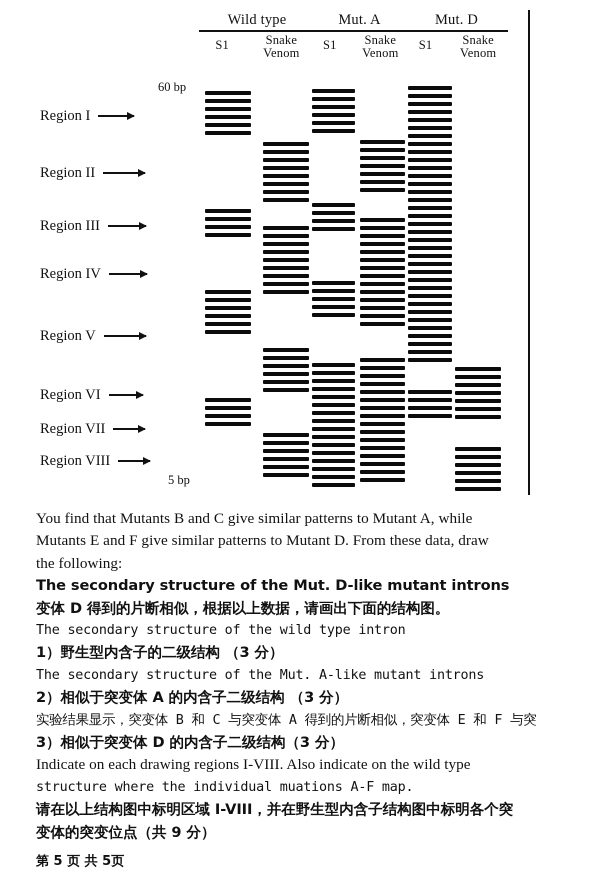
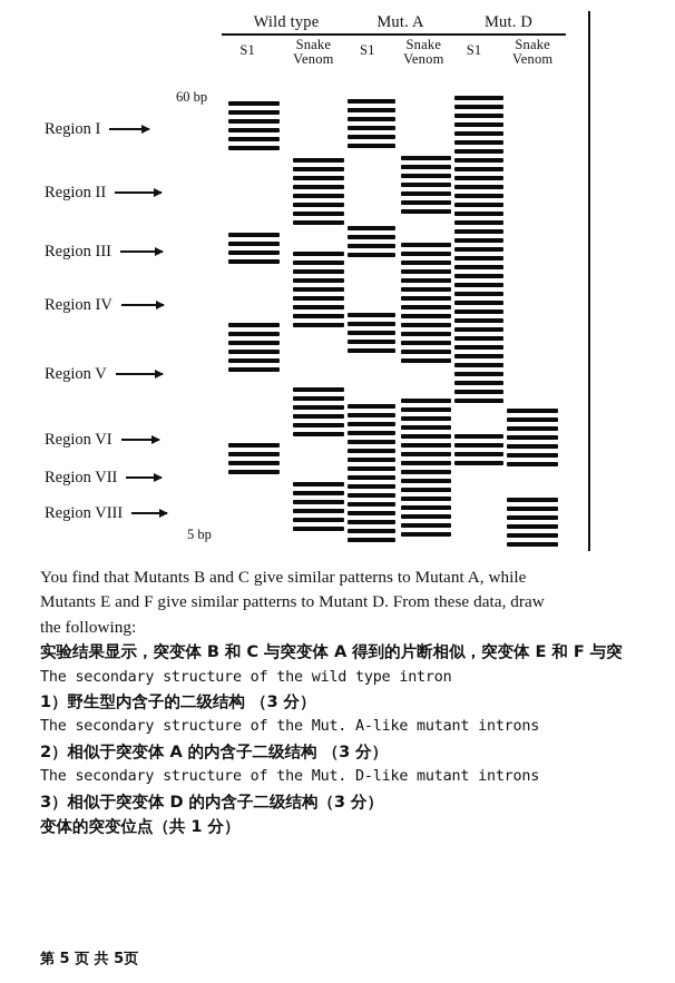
  Wild type
  S1
  Snake
  Venom
  Mut. A
  S1
  Snake
  Venom
  Mut. D
  S1
  Snake
  Venom
  60 bp
  5 bp
  Region I
  Region II
  Region III
  Region IV
  Region V
  Region VI
  Region VII
  Region VIII
  You find that Mutants B and C give similar patterns to Mutant A, while
  Mutants E and F give similar patterns to Mutant D. From these data, draw
  the following:
- The secondary structure of the Mut. D-like mutant introns
+ 实验结果显示，突变体 B 和 C 与突变体 A 得到的片断相似，突变体 E 和 F 与突
- 变体 D 得到的片断相似，根据以上数据，请画出下面的结构图。
  The secondary structure of the wild type intron
  1）野生型内含子的二级结构 （3 分）
  The secondary structure of the Mut. A-like mutant introns
  2）相似于突变体 A 的内含子二级结构 （3 分）
- 实验结果显示，突变体 B 和 C 与突变体 A 得到的片断相似，突变体 E 和 F 与突
+ The secondary structure of the Mut. D-like mutant introns
  3）相似于突变体 D 的内含子二级结构（3 分）
- Indicate on each drawing regions I-VIII. Also indicate on the wild type
- structure where the individual muations A-F map.
- 请在以上结构图中标明区域 I-VIII，并在野生型内含子结构图中标明各个突
- 变体的突变位点（共 9 分）
+ 变体的突变位点（共 1 分）
  第 5 页 共 5页
